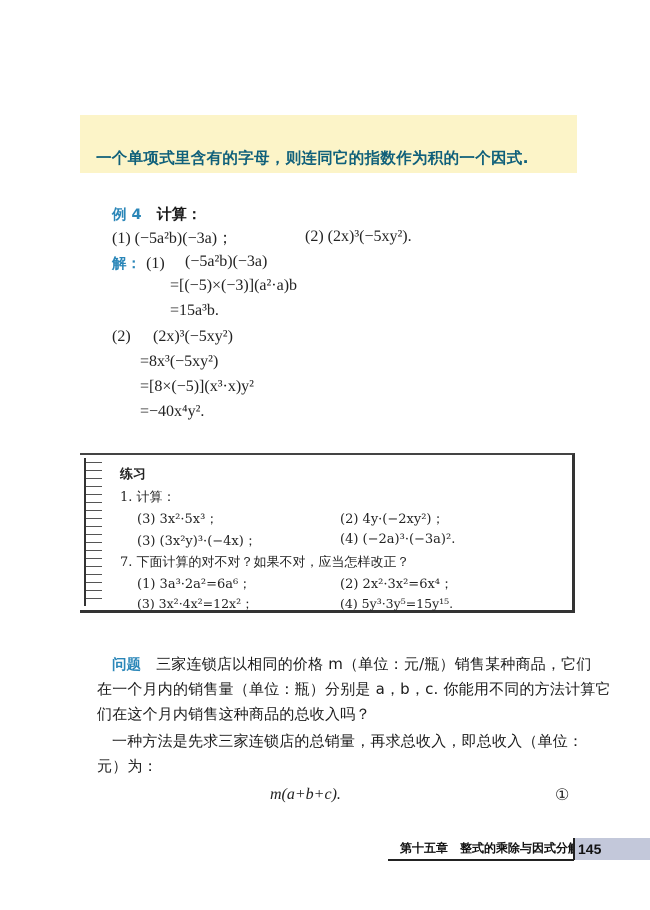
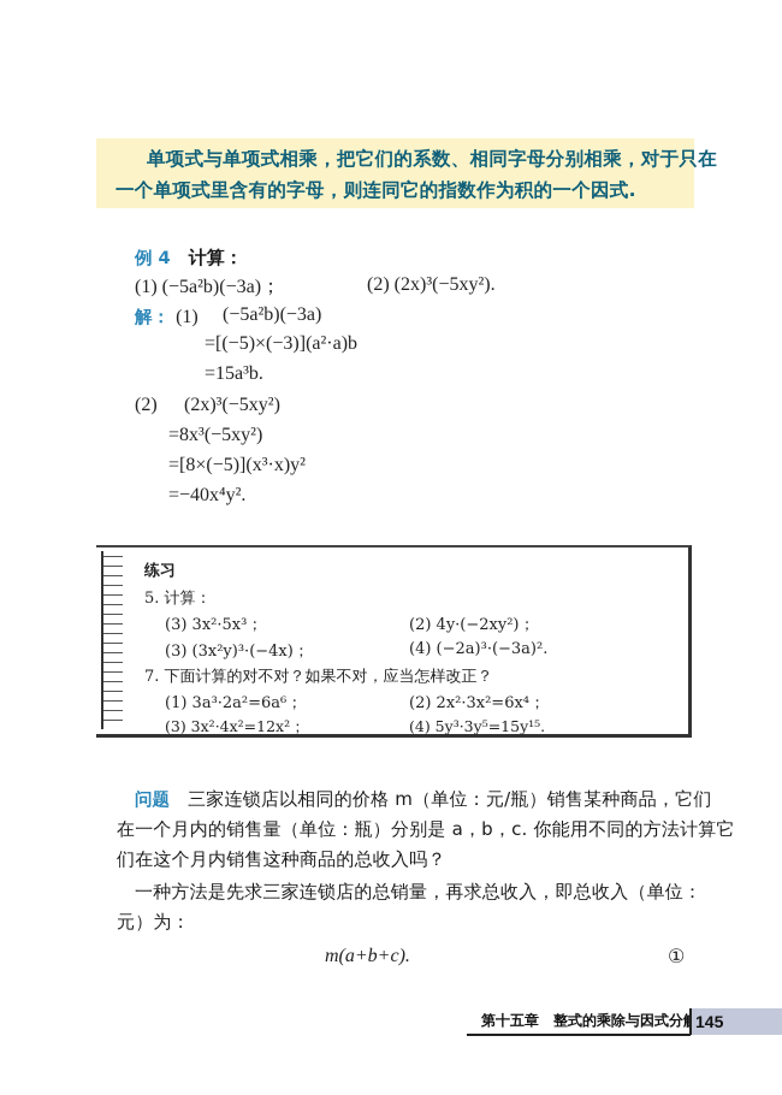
+ 单项式与单项式相乘，把它们的系数、相同字母分别相乘，对于只在
  一个单项式里含有的字母，则连同它的指数作为积的一个因式.
  例 4 计算：
  (1) (−5a²b)(−3a)；
  (2) (2x)³(−5xy²).
  解： (1)
  (−5a²b)(−3a)
  =[(−5)×(−3)](a²·a)b
  =15a³b.
  (2)
  (2x)³(−5xy²)
  =8x³(−5xy²)
  =[8×(−5)](x³·x)y²
  =−40x⁴y².
  练习
- 1. 计算：
+ 5. 计算：
  (3) 3x²·5x³；
  (2) 4y·(−2xy²)；
  (3) (3x²y)³·(−4x)；
  (4) (−2a)³·(−3a)².
  7. 下面计算的对不对？如果不对，应当怎样改正？
  (1) 3a³·2a²=6a⁶；
  (2) 2x²·3x²=6x⁴；
  (3) 3x²·4x²=12x²；
  (4) 5y³·3y⁵=15y¹⁵.
  问题 三家连锁店以相同的价格 m（单位：元/瓶）销售某种商品，它们
  在一个月内的销售量（单位：瓶）分别是 a，b，c. 你能用不同的方法计算它
  们在这个月内销售这种商品的总收入吗？
  一种方法是先求三家连锁店的总销量，再求总收入，即总收入（单位：
  元）为：
  m(a+b+c).
  ①
  第十五章 整式的乘除与因式分
  145
